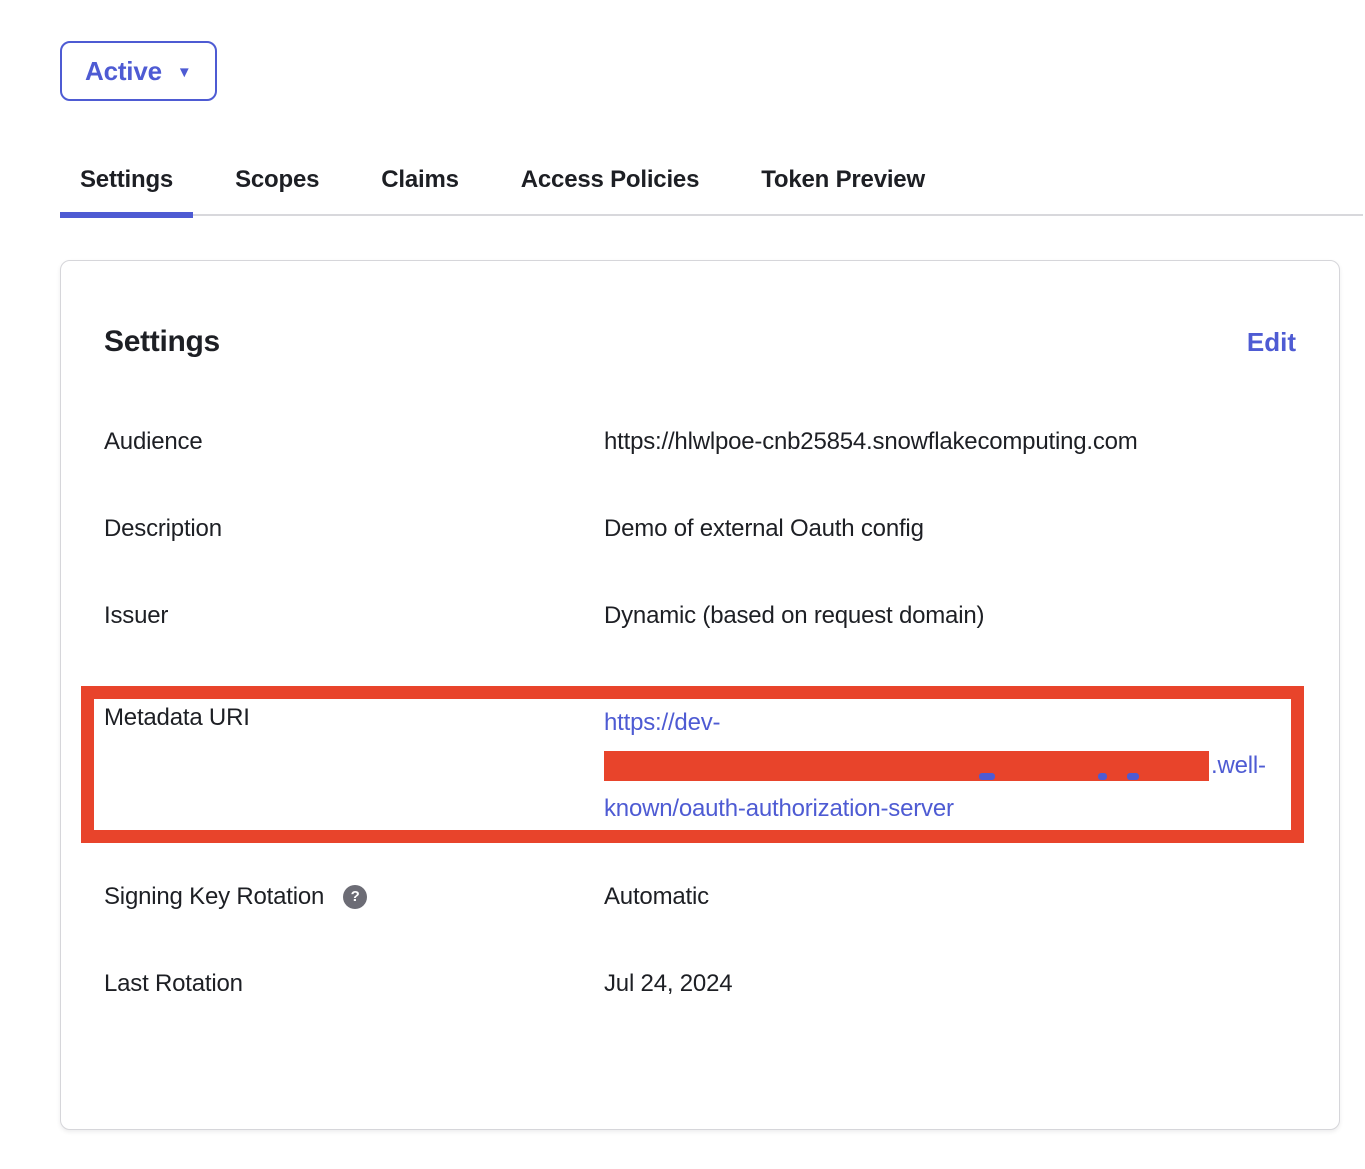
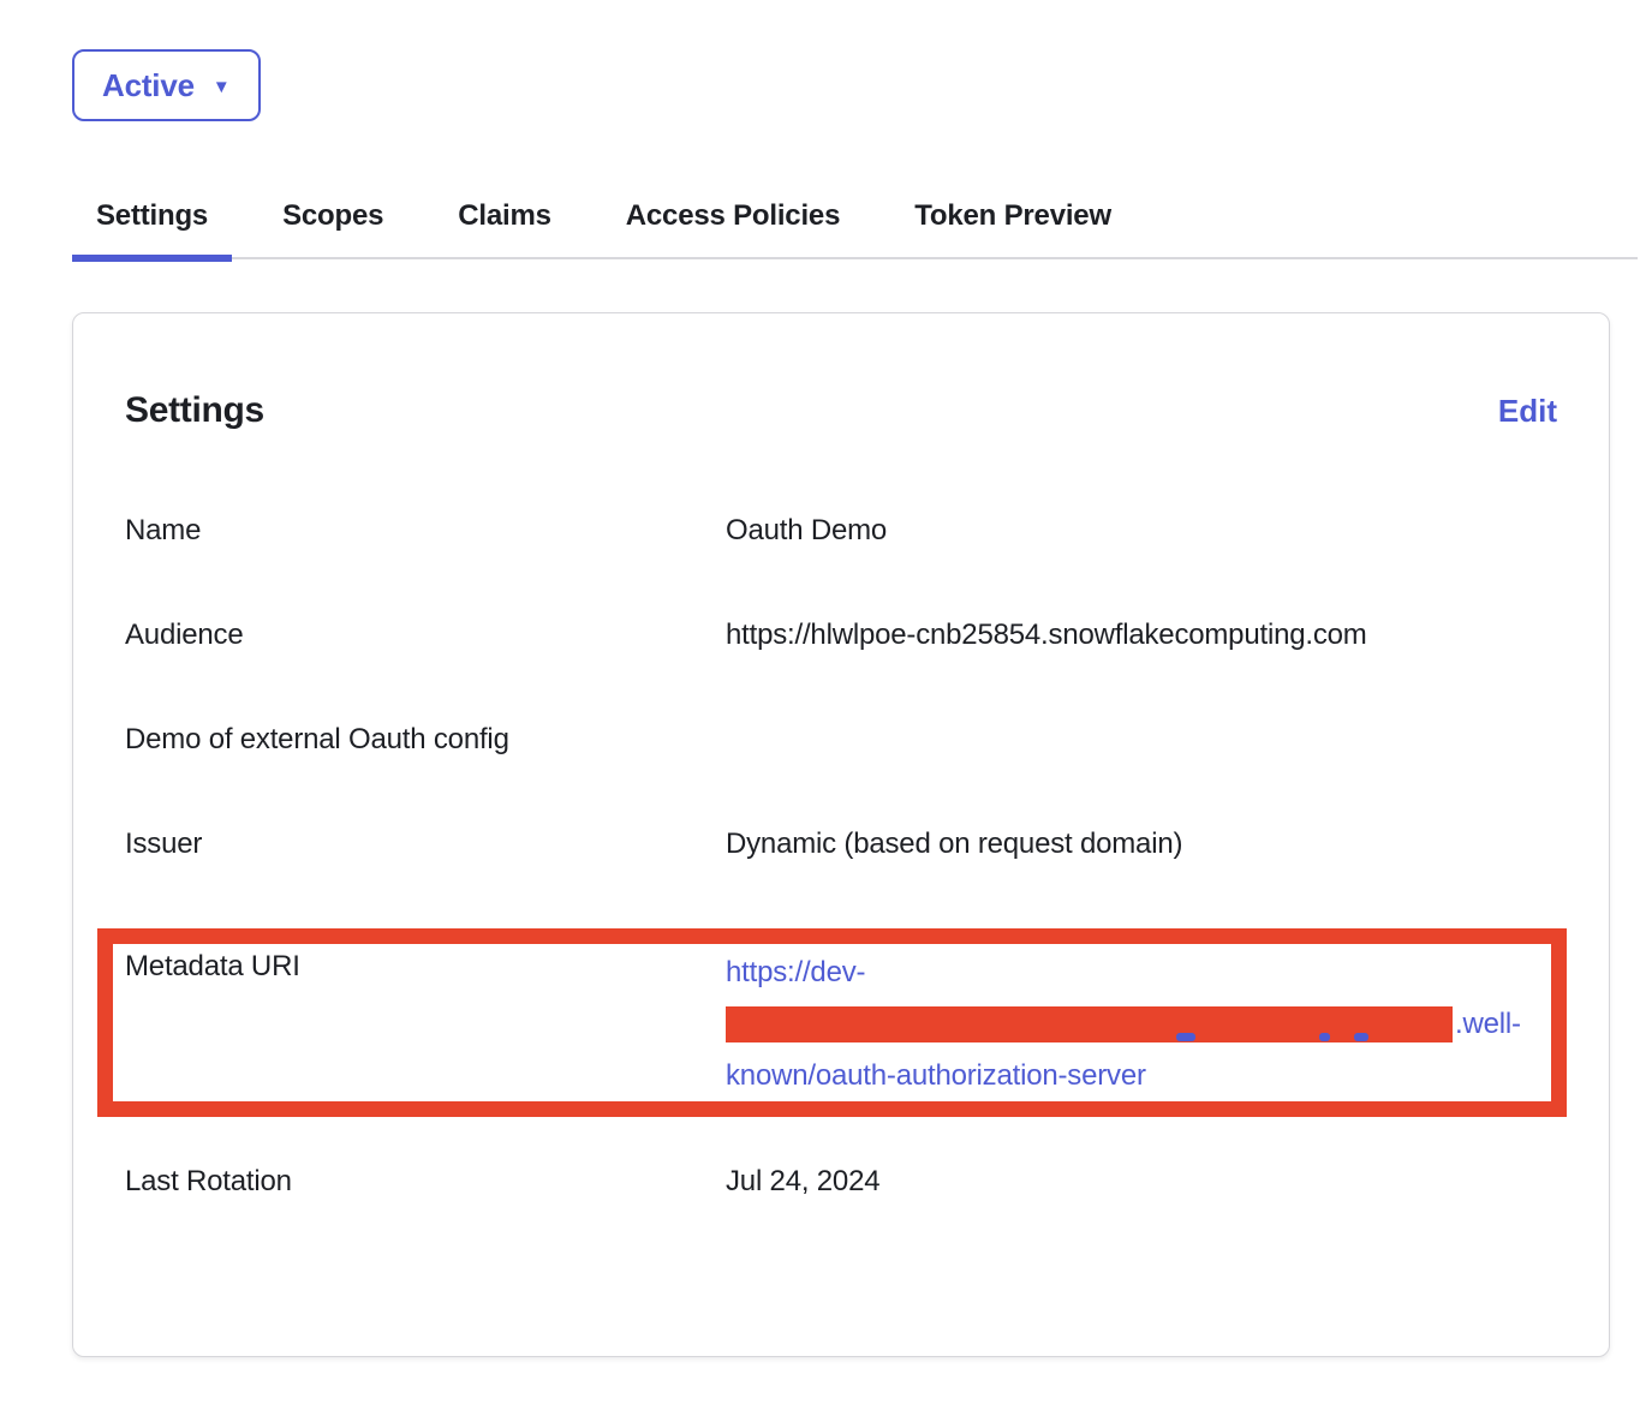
  Active
  ▼
  Settings
  Scopes
  Claims
  Access Policies
  Token Preview
  Settings
  Edit
+ Name
+ Oauth Demo
  Audience
  https://hlwlpoe-cnb25854.snowflakecomputing.com
- Description
  Demo of external Oauth config
  Issuer
  Dynamic (based on request domain)
  Metadata URI
  https://dev-
  .well-
  known/oauth-authorization-server
- Signing Key Rotation
- ?
- Automatic
  Last Rotation
  Jul 24, 2024
